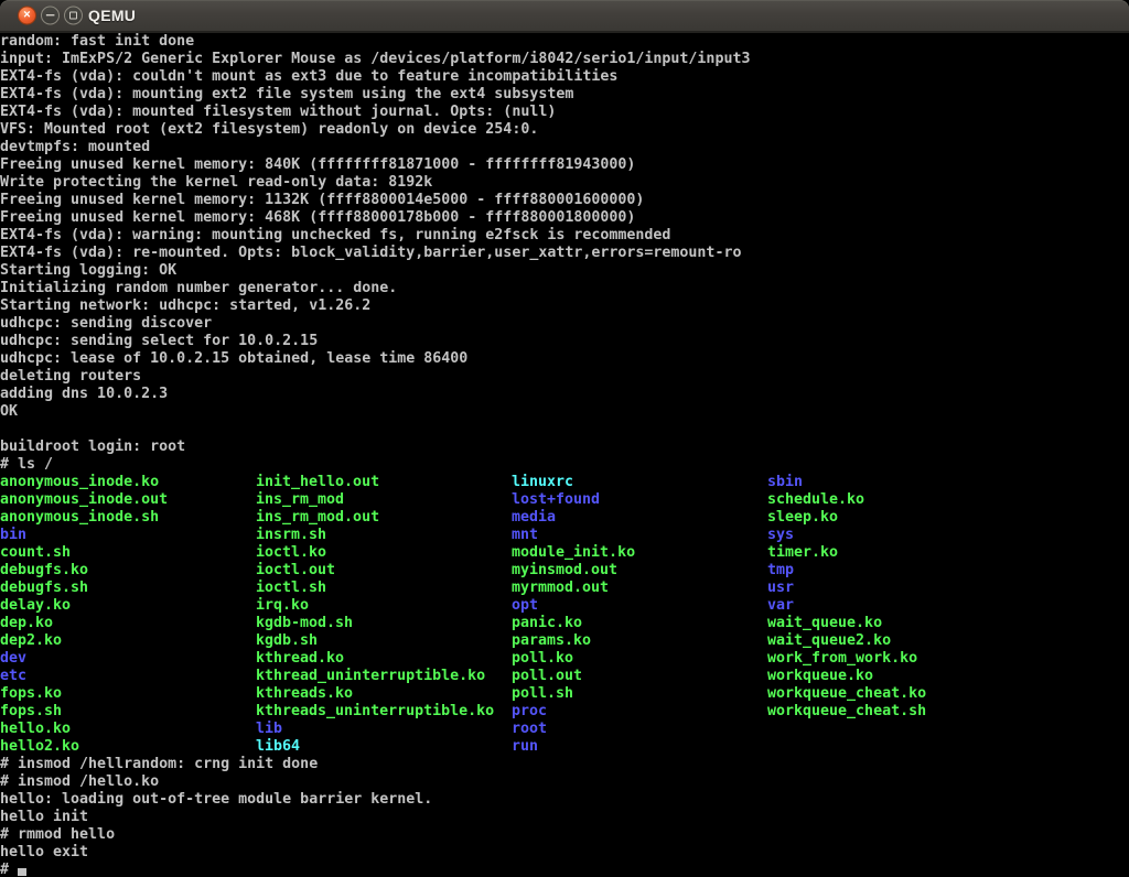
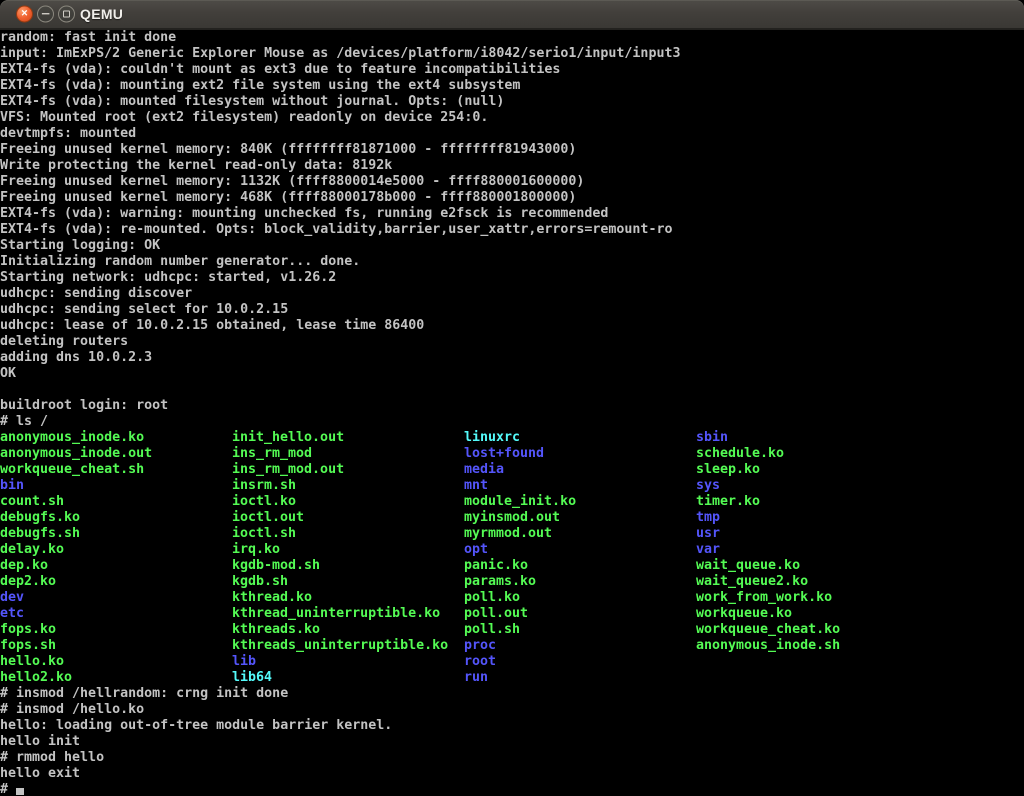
  ×
  −
  QEMU
  random: fast init done
  input: ImExPS/2 Generic Explorer Mouse as /devices/platform/i8042/serio1/input/input3
  EXT4-fs (vda): couldn't mount as ext3 due to feature incompatibilities
  EXT4-fs (vda): mounting ext2 file system using the ext4 subsystem
  EXT4-fs (vda): mounted filesystem without journal. Opts: (null)
  VFS: Mounted root (ext2 filesystem) readonly on device 254:0.
  devtmpfs: mounted
  Freeing unused kernel memory: 840K (ffffffff81871000 - ffffffff81943000)
  Write protecting the kernel read-only data: 8192k
  Freeing unused kernel memory: 1132K (ffff8800014e5000 - ffff880001600000)
  Freeing unused kernel memory: 468K (ffff88000178b000 - ffff880001800000)
  EXT4-fs (vda): warning: mounting unchecked fs, running e2fsck is recommended
  EXT4-fs (vda): re-mounted. Opts: block_validity,barrier,user_xattr,errors=remount-ro
  Starting logging: OK
  Initializing random number generator... done.
  Starting network: udhcpc: started, v1.26.2
  udhcpc: sending discover
  udhcpc: sending select for 10.0.2.15
  udhcpc: lease of 10.0.2.15 obtained, lease time 86400
  deleting routers
  adding dns 10.0.2.3
  OK
  buildroot login: root
  # ls /
  anonymous_inode.ko init_hello.out linuxrc sbin
  anonymous_inode.out ins_rm_mod lost+found schedule.ko
- anonymous_inode.sh ins_rm_mod.out media sleep.ko
+ workqueue_cheat.sh ins_rm_mod.out media sleep.ko
  bin insrm.sh mnt sys
  count.sh ioctl.ko module_init.ko timer.ko
  debugfs.ko ioctl.out myinsmod.out tmp
  debugfs.sh ioctl.sh myrmmod.out usr
  delay.ko irq.ko opt var
  dep.ko kgdb-mod.sh panic.ko wait_queue.ko
  dep2.ko kgdb.sh params.ko wait_queue2.ko
  dev kthread.ko poll.ko work_from_work.ko
  etc kthread_uninterruptible.ko poll.out workqueue.ko
  fops.ko kthreads.ko poll.sh workqueue_cheat.ko
- fops.sh kthreads_uninterruptible.ko proc workqueue_cheat.sh
+ fops.sh kthreads_uninterruptible.ko proc anonymous_inode.sh
  hello.ko lib root
  hello2.ko lib64 run
  # insmod /hellrandom: crng init done
  # insmod /hello.ko
  hello: loading out-of-tree module barrier kernel.
  hello init
  # rmmod hello
  hello exit
  #
